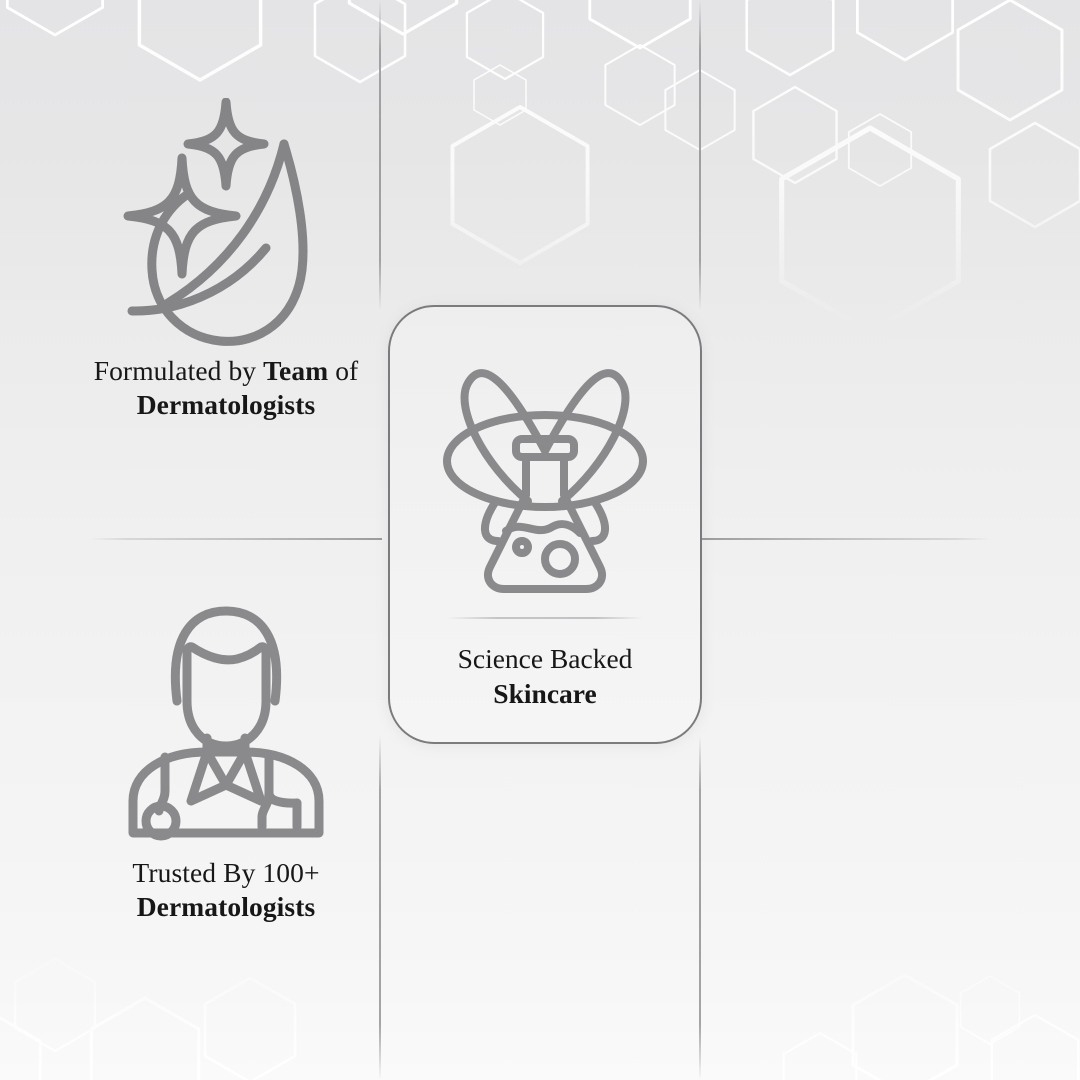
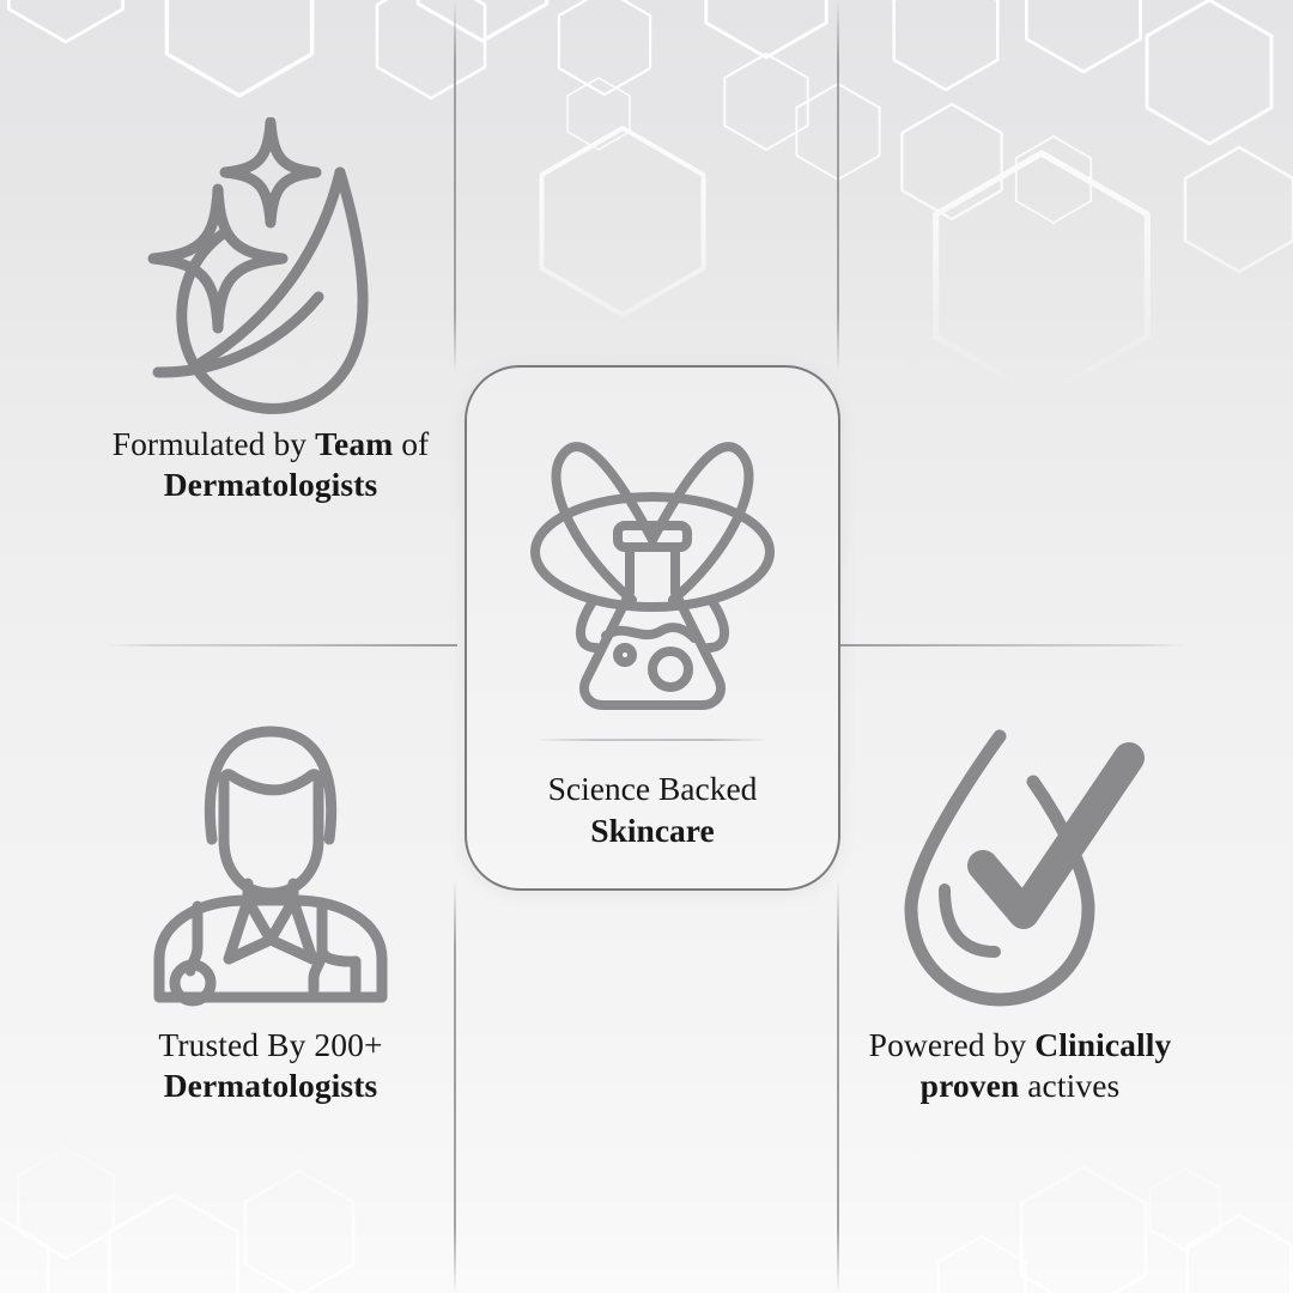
  Formulated by Team of
  Dermatologists
- Trusted By 100+
+ Trusted By 200+
  Dermatologists
+ Powered by Clinically
+ proven actives
  Science Backed
  Skincare
